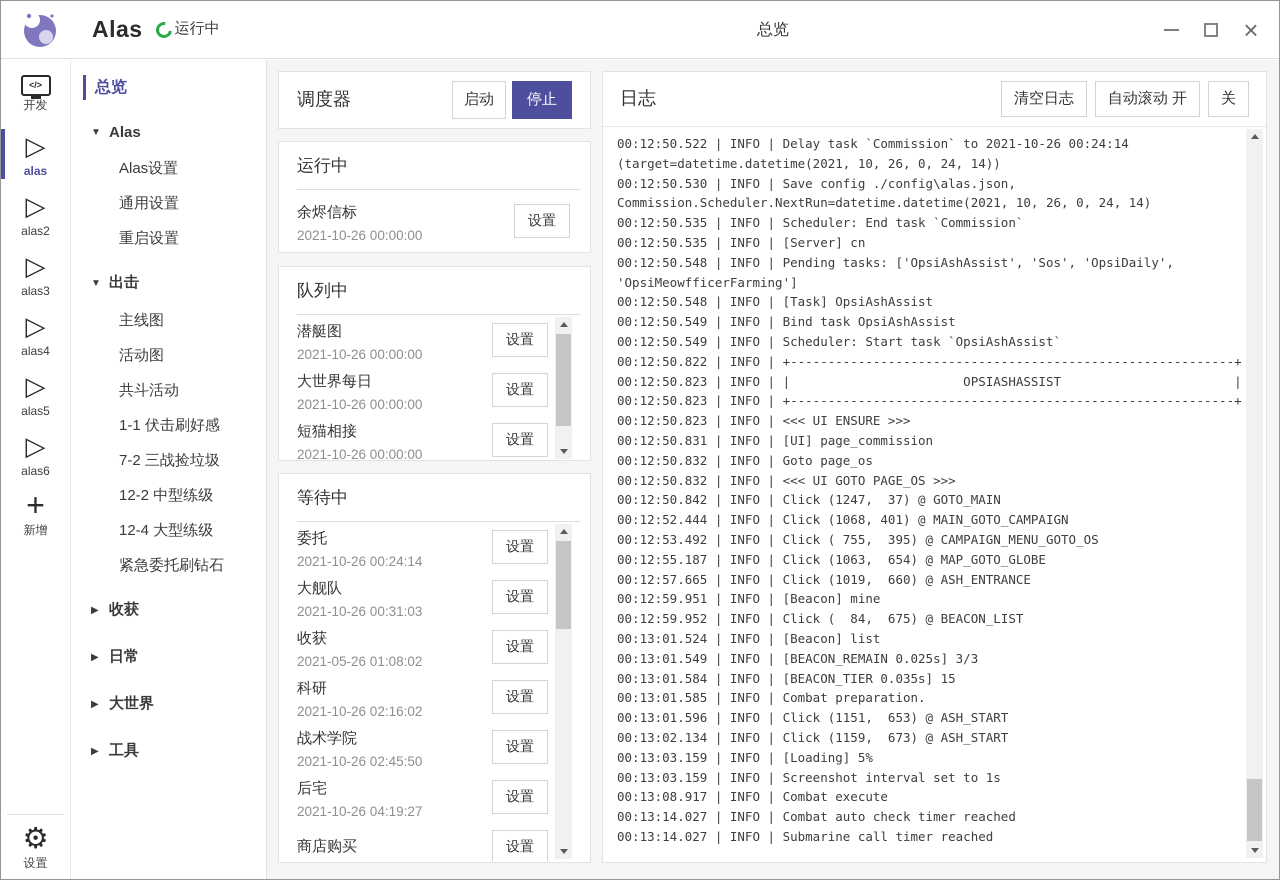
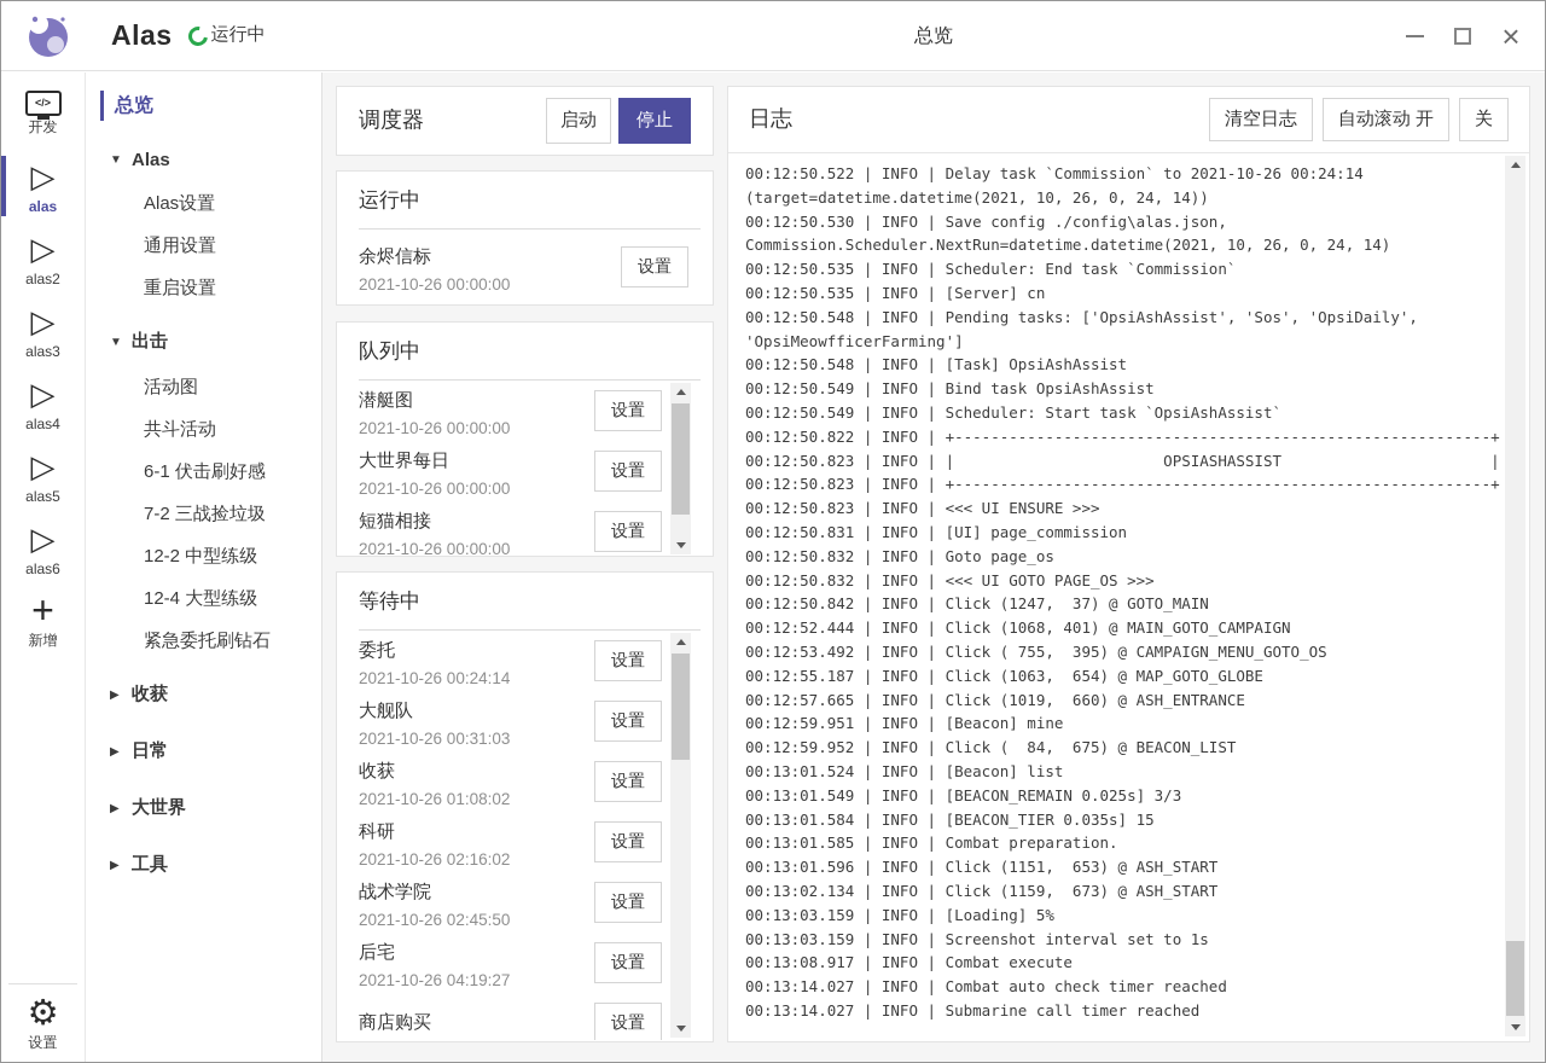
  Alas
  运行中
  总览
  ×
  开发
  alas
  alas2
  alas3
  alas4
  alas5
  alas6
  新增
  设置
  总览
  Alas
  Alas设置
  通用设置
  重启设置
  出击
- 主线图
  活动图
  共斗活动
- 1-1 伏击刷好感
+ 6-1 伏击刷好感
  7-2 三战捡垃圾
  12-2 中型练级
  12-4 大型练级
  紧急委托刷钻石
  收获
  日常
  大世界
  工具
  调度器
  启动
  停止
  运行中
  余烬信标
  2021-10-26 00:00:00
  设置
  队列中
  潜艇图
  2021-10-26 00:00:00
  设置
  大世界每日
  2021-10-26 00:00:00
  设置
  短猫相接
  2021-10-26 00:00:00
  设置
  等待中
  委托
  2021-10-26 00:24:14
  设置
  大舰队
  2021-10-26 00:31:03
  设置
  收获
- 2021-05-26 01:08:02
+ 2021-10-26 01:08:02
  设置
  科研
  2021-10-26 02:16:02
  设置
  战术学院
  2021-10-26 02:45:50
  设置
  后宅
  2021-10-26 04:19:27
  设置
  商店购买
  设置
  日志
  清空日志
  自动滚动 开
  关
  00:12:50.522 | INFO | Delay task `Commission` to 2021-10-26 00:24:14
  (target=datetime.datetime(2021, 10, 26, 0, 24, 14))
  00:12:50.530 | INFO | Save config ./config\alas.json,
  Commission.Scheduler.NextRun=datetime.datetime(2021, 10, 26, 0, 24, 14)
  00:12:50.535 | INFO | Scheduler: End task `Commission`
  00:12:50.535 | INFO | [Server] cn
  00:12:50.548 | INFO | Pending tasks: ['OpsiAshAssist', 'Sos', 'OpsiDaily',
  'OpsiMeowfficerFarming']
  00:12:50.548 | INFO | [Task] OpsiAshAssist
  00:12:50.549 | INFO | Bind task OpsiAshAssist
  00:12:50.549 | INFO | Scheduler: Start task `OpsiAshAssist`
  00:12:50.822 | INFO | +-----------------------------------------------------------+
  00:12:50.823 | INFO | | OPSIASHASSIST |
  00:12:50.823 | INFO | +-----------------------------------------------------------+
  00:12:50.823 | INFO | <<< UI ENSURE >>>
  00:12:50.831 | INFO | [UI] page_commission
  00:12:50.832 | INFO | Goto page_os
  00:12:50.832 | INFO | <<< UI GOTO PAGE_OS >>>
  00:12:50.842 | INFO | Click (1247, 37) @ GOTO_MAIN
  00:12:52.444 | INFO | Click (1068, 401) @ MAIN_GOTO_CAMPAIGN
  00:12:53.492 | INFO | Click ( 755, 395) @ CAMPAIGN_MENU_GOTO_OS
  00:12:55.187 | INFO | Click (1063, 654) @ MAP_GOTO_GLOBE
  00:12:57.665 | INFO | Click (1019, 660) @ ASH_ENTRANCE
  00:12:59.951 | INFO | [Beacon] mine
  00:12:59.952 | INFO | Click ( 84, 675) @ BEACON_LIST
  00:13:01.524 | INFO | [Beacon] list
  00:13:01.549 | INFO | [BEACON_REMAIN 0.025s] 3/3
  00:13:01.584 | INFO | [BEACON_TIER 0.035s] 15
  00:13:01.585 | INFO | Combat preparation.
  00:13:01.596 | INFO | Click (1151, 653) @ ASH_START
  00:13:02.134 | INFO | Click (1159, 673) @ ASH_START
  00:13:03.159 | INFO | [Loading] 5%
  00:13:03.159 | INFO | Screenshot interval set to 1s
  00:13:08.917 | INFO | Combat execute
  00:13:14.027 | INFO | Combat auto check timer reached
  00:13:14.027 | INFO | Submarine call timer reached
